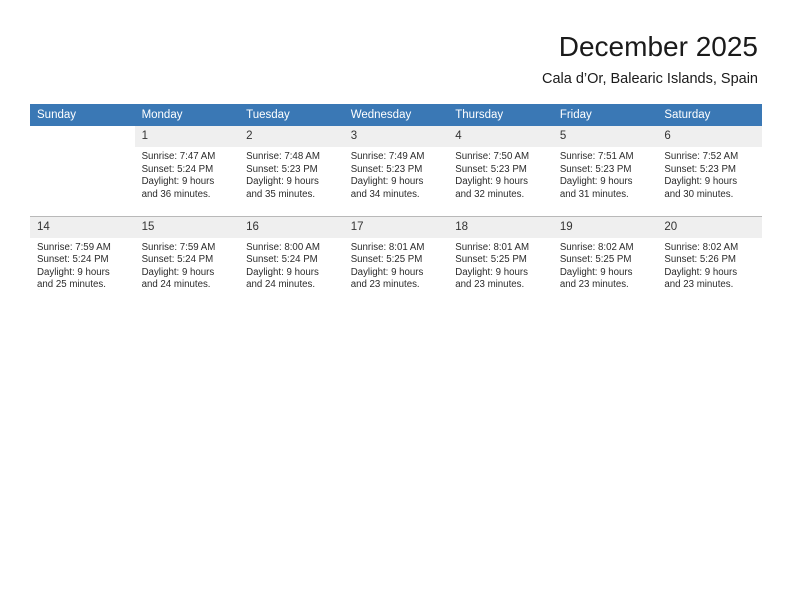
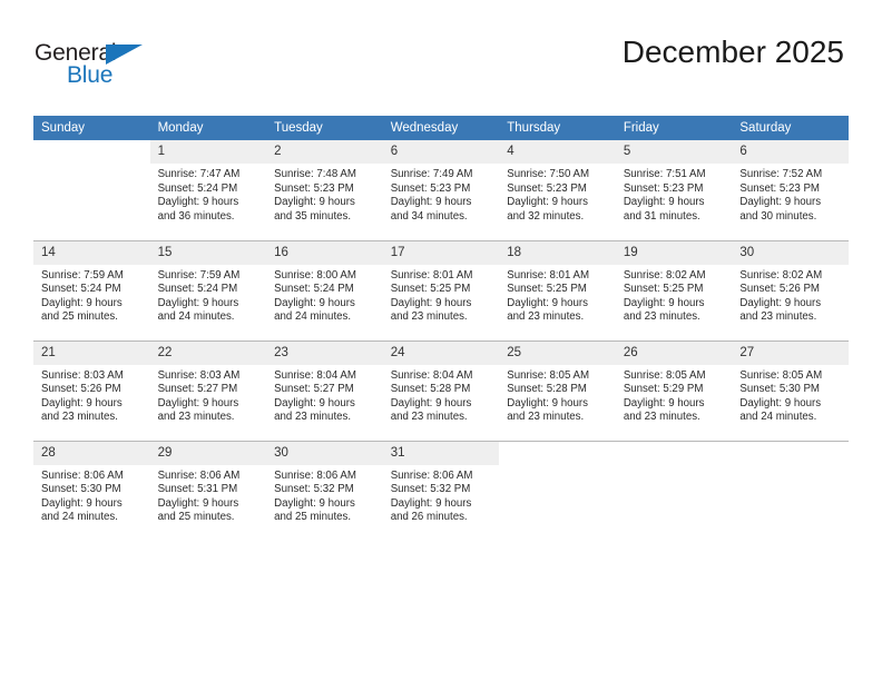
+ General
+ Blue
  December 2025
- Cala d’Or, Balearic Islands, Spain
  Sunday	Monday	Tuesday	Wednesday	Thursday	Friday	Saturday
- 	1Sunrise: 7:47 AMSunset: 5:24 PMDaylight: 9 hoursand 36 minutes.	2Sunrise: 7:48 AMSunset: 5:23 PMDaylight: 9 hoursand 35 minutes.	3Sunrise: 7:49 AMSunset: 5:23 PMDaylight: 9 hoursand 34 minutes.	4Sunrise: 7:50 AMSunset: 5:23 PMDaylight: 9 hoursand 32 minutes.	5Sunrise: 7:51 AMSunset: 5:23 PMDaylight: 9 hoursand 31 minutes.	6Sunrise: 7:52 AMSunset: 5:23 PMDaylight: 9 hoursand 30 minutes.
+ 	1Sunrise: 7:47 AMSunset: 5:24 PMDaylight: 9 hoursand 36 minutes.	2Sunrise: 7:48 AMSunset: 5:23 PMDaylight: 9 hoursand 35 minutes.	6Sunrise: 7:49 AMSunset: 5:23 PMDaylight: 9 hoursand 34 minutes.	4Sunrise: 7:50 AMSunset: 5:23 PMDaylight: 9 hoursand 32 minutes.	5Sunrise: 7:51 AMSunset: 5:23 PMDaylight: 9 hoursand 31 minutes.	6Sunrise: 7:52 AMSunset: 5:23 PMDaylight: 9 hoursand 30 minutes.
- 14Sunrise: 7:59 AMSunset: 5:24 PMDaylight: 9 hoursand 25 minutes.	15Sunrise: 7:59 AMSunset: 5:24 PMDaylight: 9 hoursand 24 minutes.	16Sunrise: 8:00 AMSunset: 5:24 PMDaylight: 9 hoursand 24 minutes.	17Sunrise: 8:01 AMSunset: 5:25 PMDaylight: 9 hoursand 23 minutes.	18Sunrise: 8:01 AMSunset: 5:25 PMDaylight: 9 hoursand 23 minutes.	19Sunrise: 8:02 AMSunset: 5:25 PMDaylight: 9 hoursand 23 minutes.	20Sunrise: 8:02 AMSunset: 5:26 PMDaylight: 9 hoursand 23 minutes.
+ 14Sunrise: 7:59 AMSunset: 5:24 PMDaylight: 9 hoursand 25 minutes.	15Sunrise: 7:59 AMSunset: 5:24 PMDaylight: 9 hoursand 24 minutes.	16Sunrise: 8:00 AMSunset: 5:24 PMDaylight: 9 hoursand 24 minutes.	17Sunrise: 8:01 AMSunset: 5:25 PMDaylight: 9 hoursand 23 minutes.	18Sunrise: 8:01 AMSunset: 5:25 PMDaylight: 9 hoursand 23 minutes.	19Sunrise: 8:02 AMSunset: 5:25 PMDaylight: 9 hoursand 23 minutes.	30Sunrise: 8:02 AMSunset: 5:26 PMDaylight: 9 hoursand 23 minutes.
+ 21Sunrise: 8:03 AMSunset: 5:26 PMDaylight: 9 hoursand 23 minutes.	22Sunrise: 8:03 AMSunset: 5:27 PMDaylight: 9 hoursand 23 minutes.	23Sunrise: 8:04 AMSunset: 5:27 PMDaylight: 9 hoursand 23 minutes.	24Sunrise: 8:04 AMSunset: 5:28 PMDaylight: 9 hoursand 23 minutes.	25Sunrise: 8:05 AMSunset: 5:28 PMDaylight: 9 hoursand 23 minutes.	26Sunrise: 8:05 AMSunset: 5:29 PMDaylight: 9 hoursand 23 minutes.	27Sunrise: 8:05 AMSunset: 5:30 PMDaylight: 9 hoursand 24 minutes.
+ 28Sunrise: 8:06 AMSunset: 5:30 PMDaylight: 9 hoursand 24 minutes.	29Sunrise: 8:06 AMSunset: 5:31 PMDaylight: 9 hoursand 25 minutes.	30Sunrise: 8:06 AMSunset: 5:32 PMDaylight: 9 hoursand 25 minutes.	31Sunrise: 8:06 AMSunset: 5:32 PMDaylight: 9 hoursand 26 minutes.
